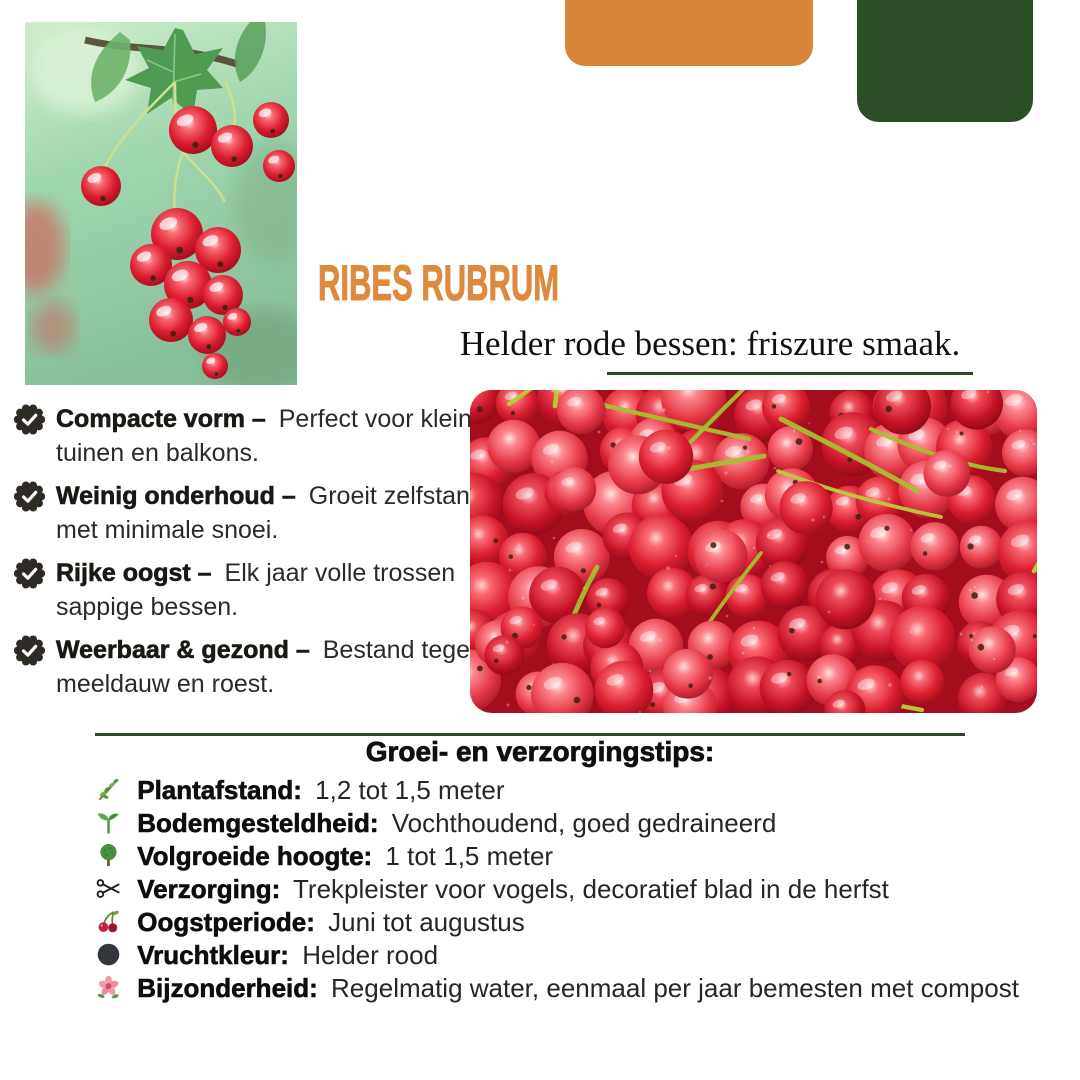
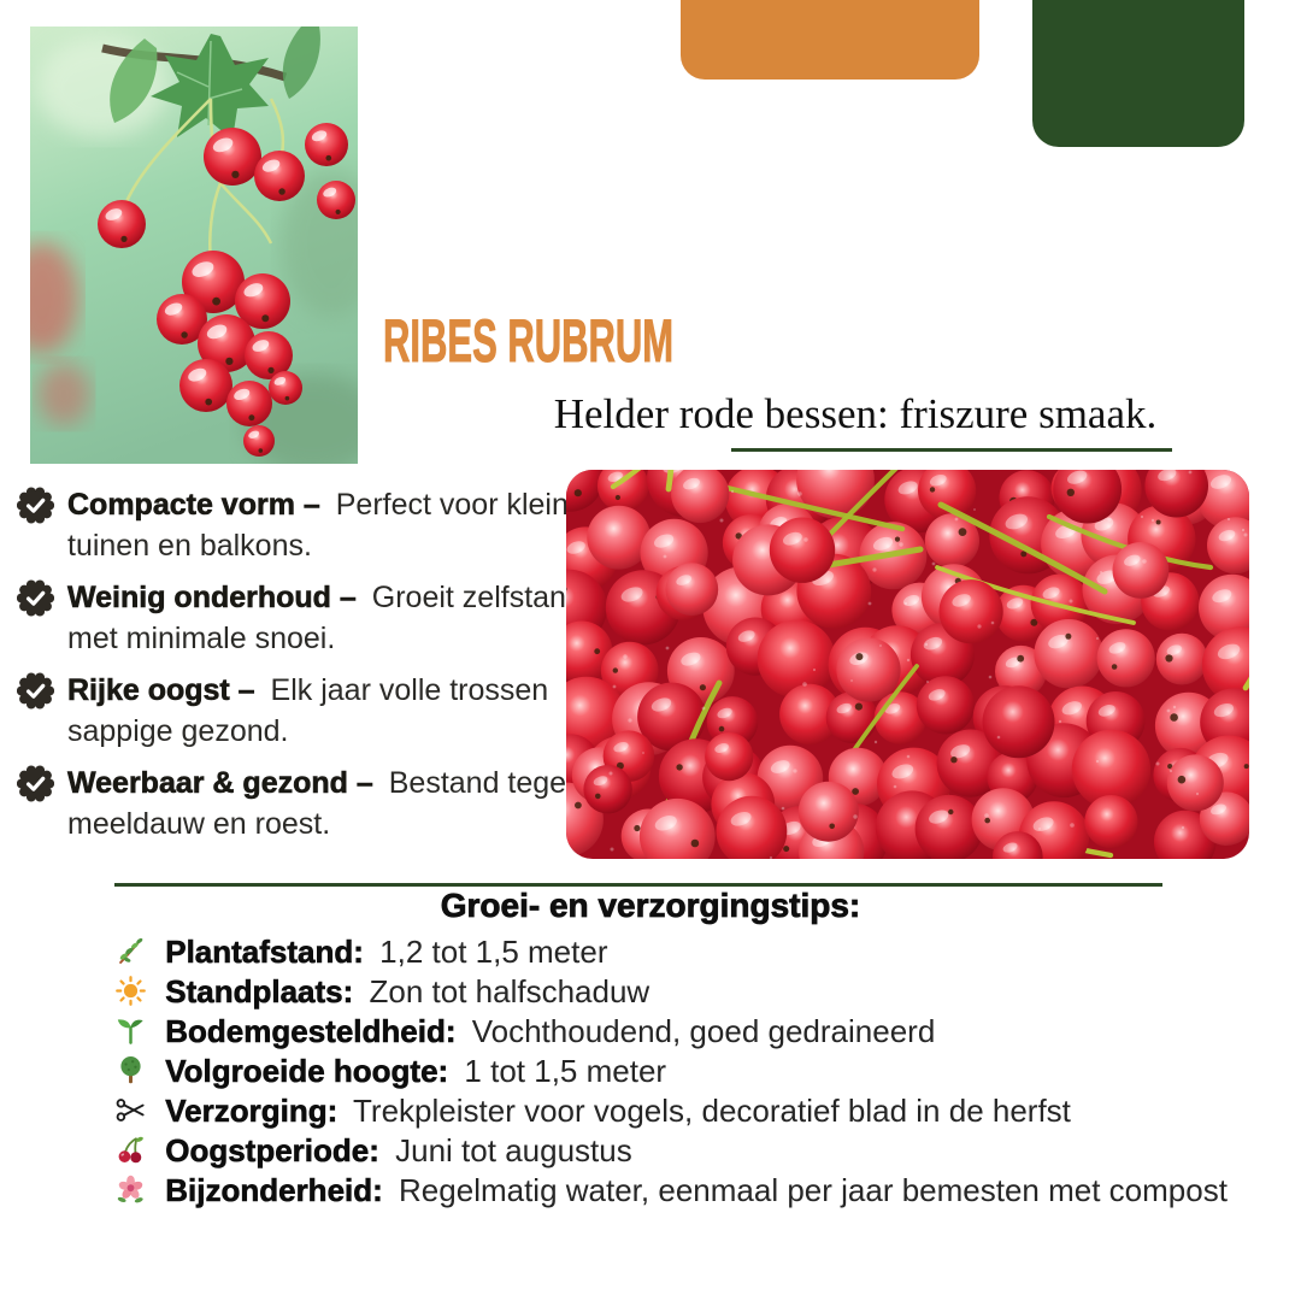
  RIBES RUBRUM
  Helder rode bessen: friszure smaak.
  Compacte vorm – Perfect voor klein tuinen en balkons.
  Weinig onderhoud – Groeit zelfstan met minimale snoei.
- Rijke oogst – Elk jaar volle trossen sappige bessen.
+ Rijke oogst – Elk jaar volle trossen sappige gezond.
  Weerbaar & gezond – Bestand tege meeldauw en roest.
  Groei- en verzorgingstips:
  Plantafstand: 1,2 tot 1,5 meter
+ Standplaats: Zon tot halfschaduw
  Bodemgesteldheid: Vochthoudend, goed gedraineerd
  Volgroeide hoogte: 1 tot 1,5 meter
  Verzorging: Trekpleister voor vogels, decoratief blad in de herfst
  Oogstperiode: Juni tot augustus
- Vruchtkleur: Helder rood
  Bijzonderheid: Regelmatig water, eenmaal per jaar bemesten met compost
